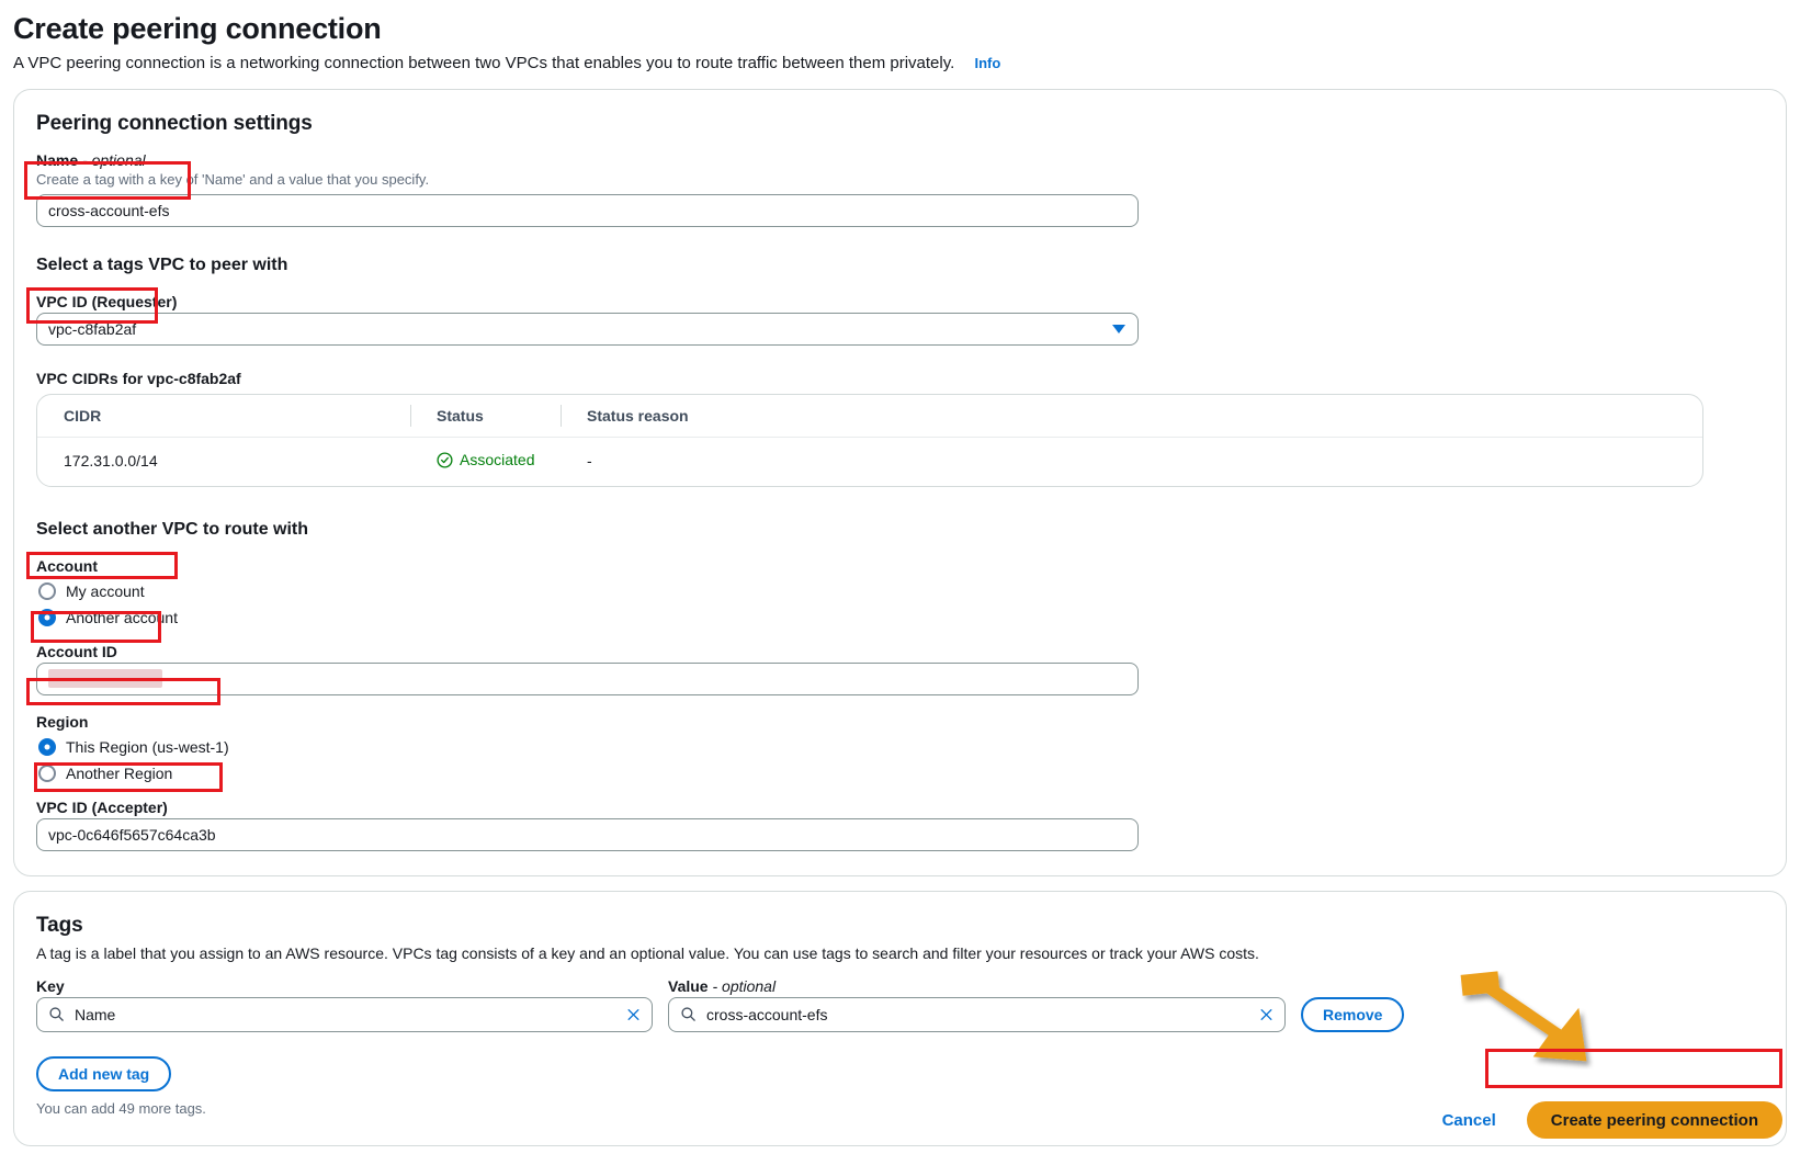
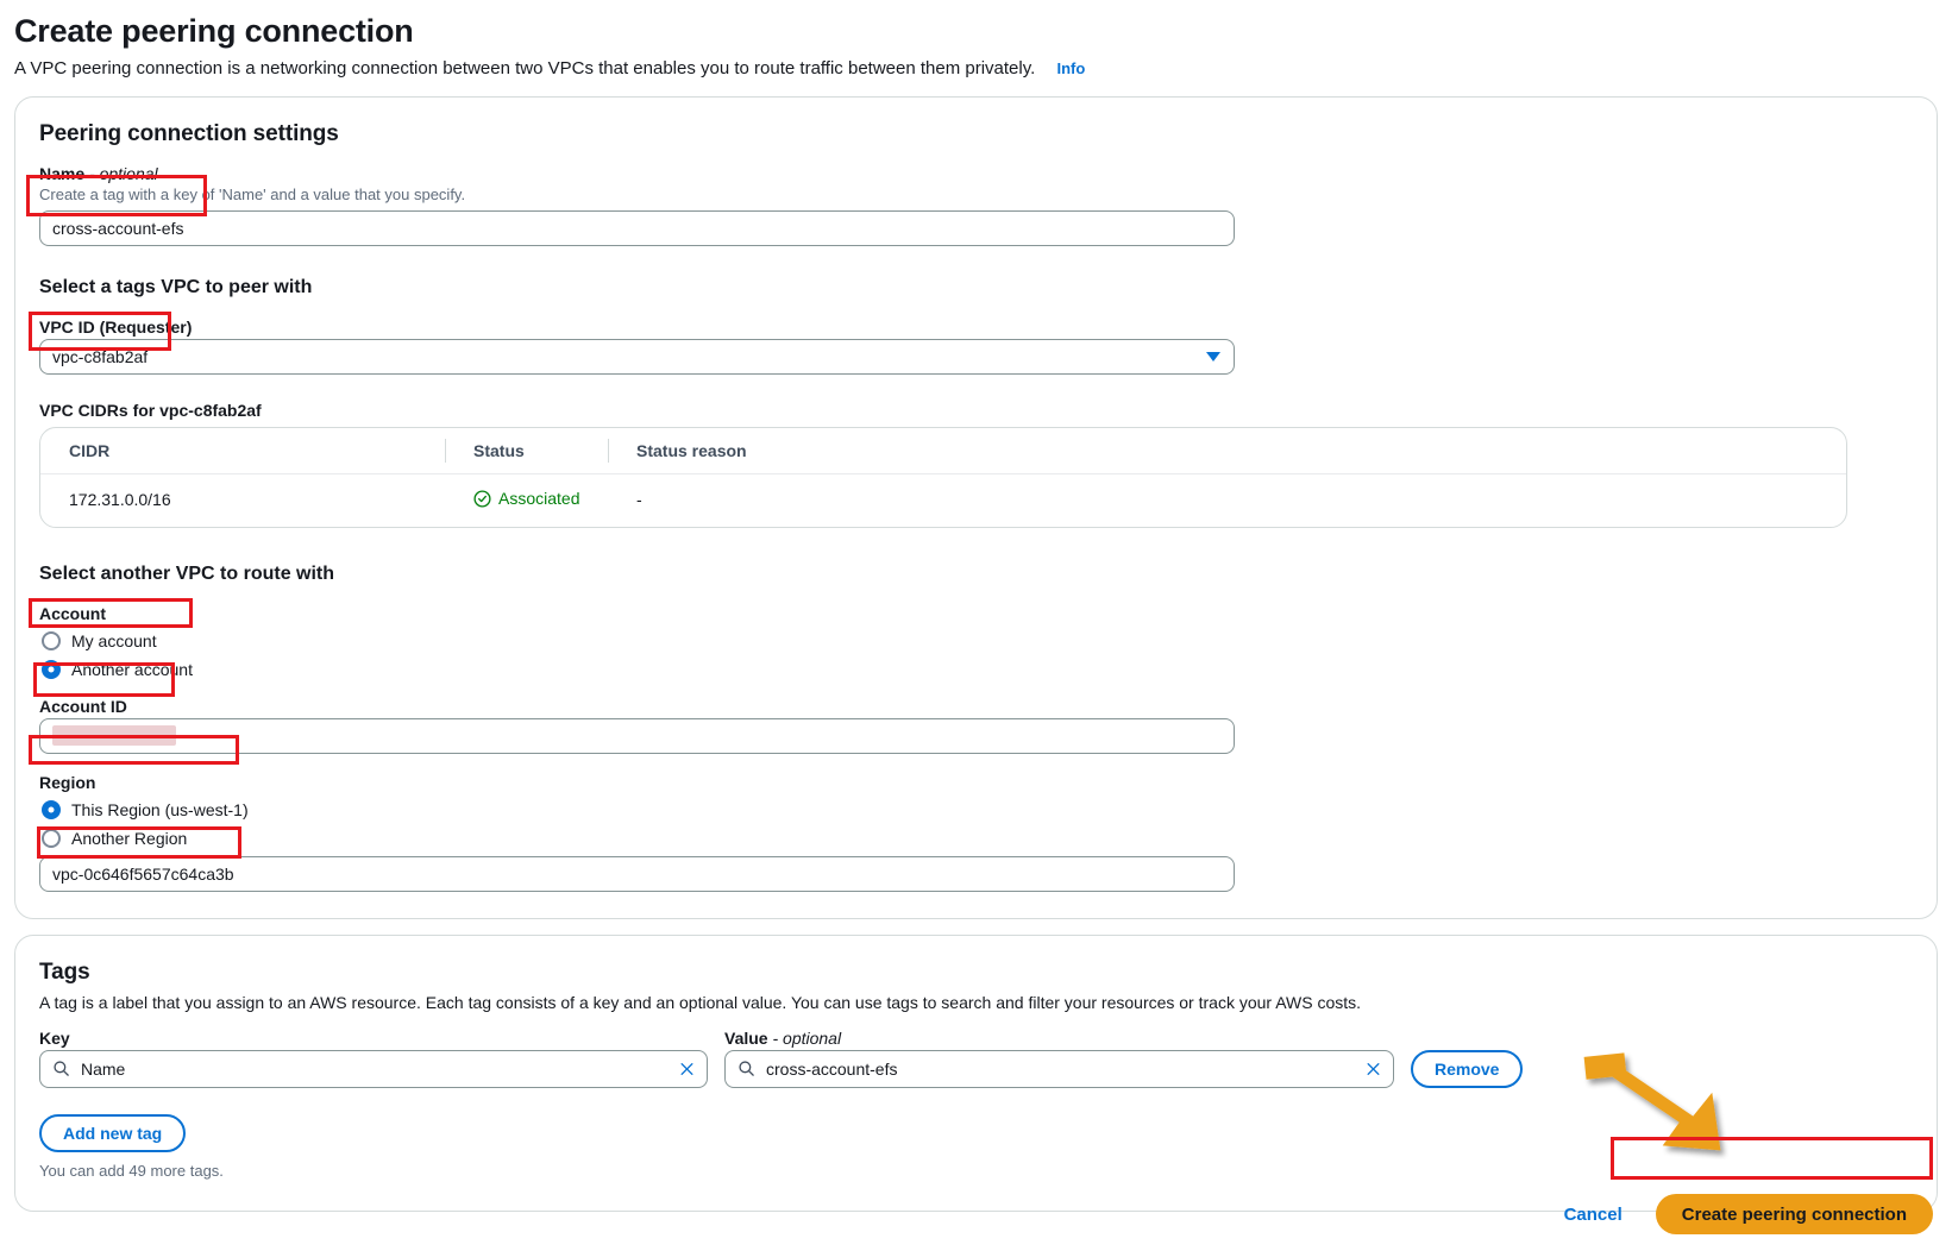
  Create peering connection
  A VPC peering connection is a networking connection between two VPCs that enables you to route traffic between them privately. Info
  Peering connection settings
  Name - optional
  Create a tag with a key of 'Name' and a value that you specify.
  cross-account-efs
  Select a tags VPC to peer with
  VPC ID (Requester)
  vpc-c8fab2af
  VPC CIDRs for vpc-c8fab2af
  CIDR	Status	Status reason
- 172.31.0.0/14	Associated	-
+ 172.31.0.0/16	Associated	-
  Select another VPC to route with
  Account
  My account
  Another account
  Account ID
  Region
  This Region (us-west-1)
  Another Region
- VPC ID (Accepter)
  vpc-0c646f5657c64ca3b
  Tags
- A tag is a label that you assign to an AWS resource. VPCs tag consists of a key and an optional value. You can use tags to search and filter your resources or track your AWS costs.
+ A tag is a label that you assign to an AWS resource. Each tag consists of a key and an optional value. You can use tags to search and filter your resources or track your AWS costs.
  Key
  Name
  Value - optional
  cross-account-efs
  Remove
  Add new tag
  You can add 49 more tags.
  Cancel
  Create peering connection
